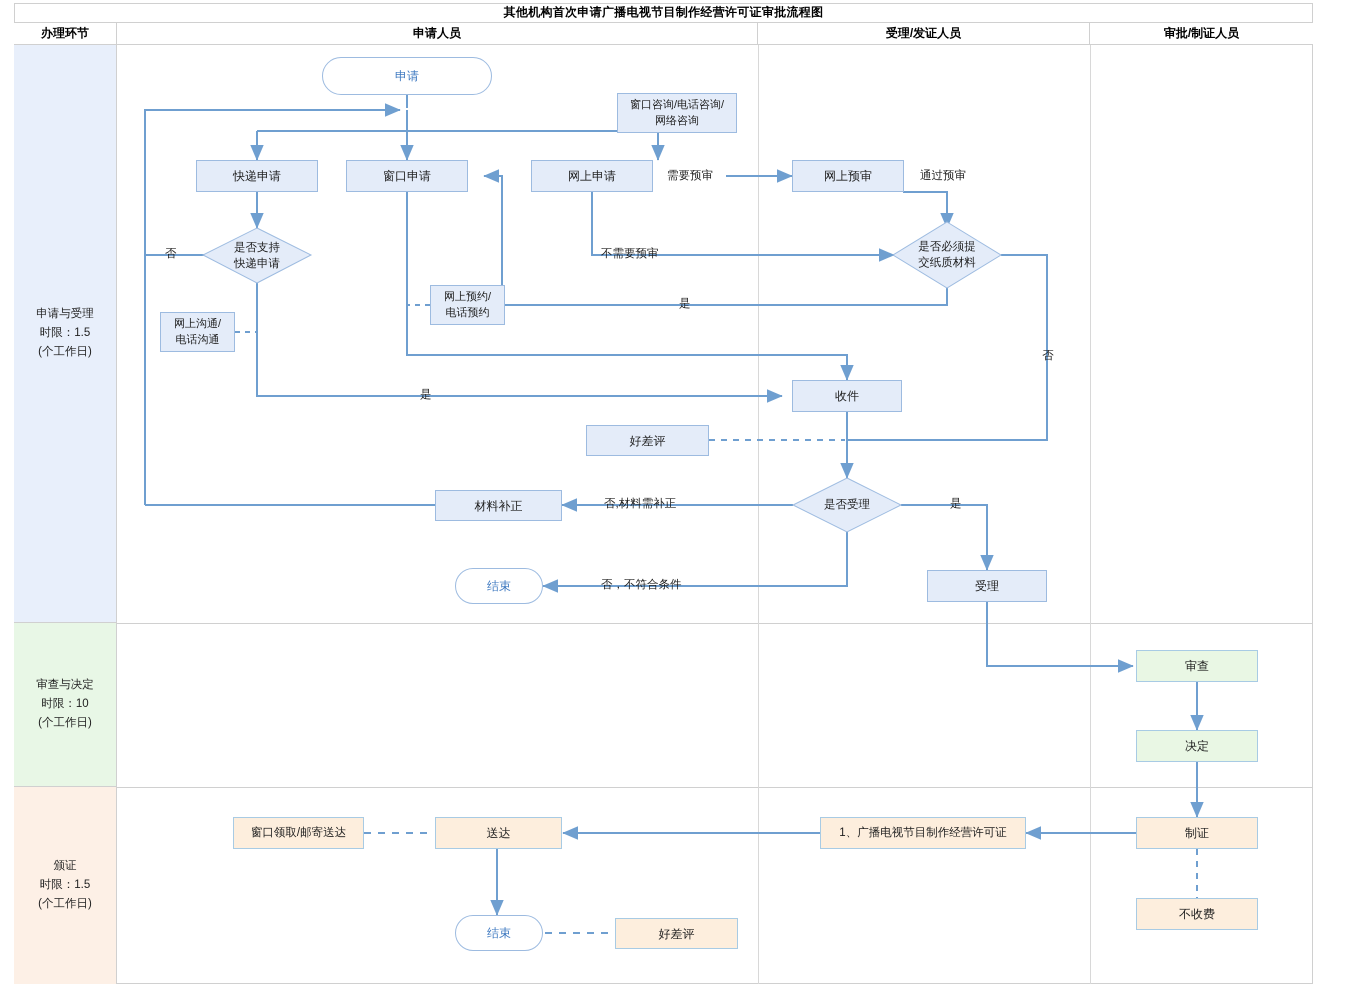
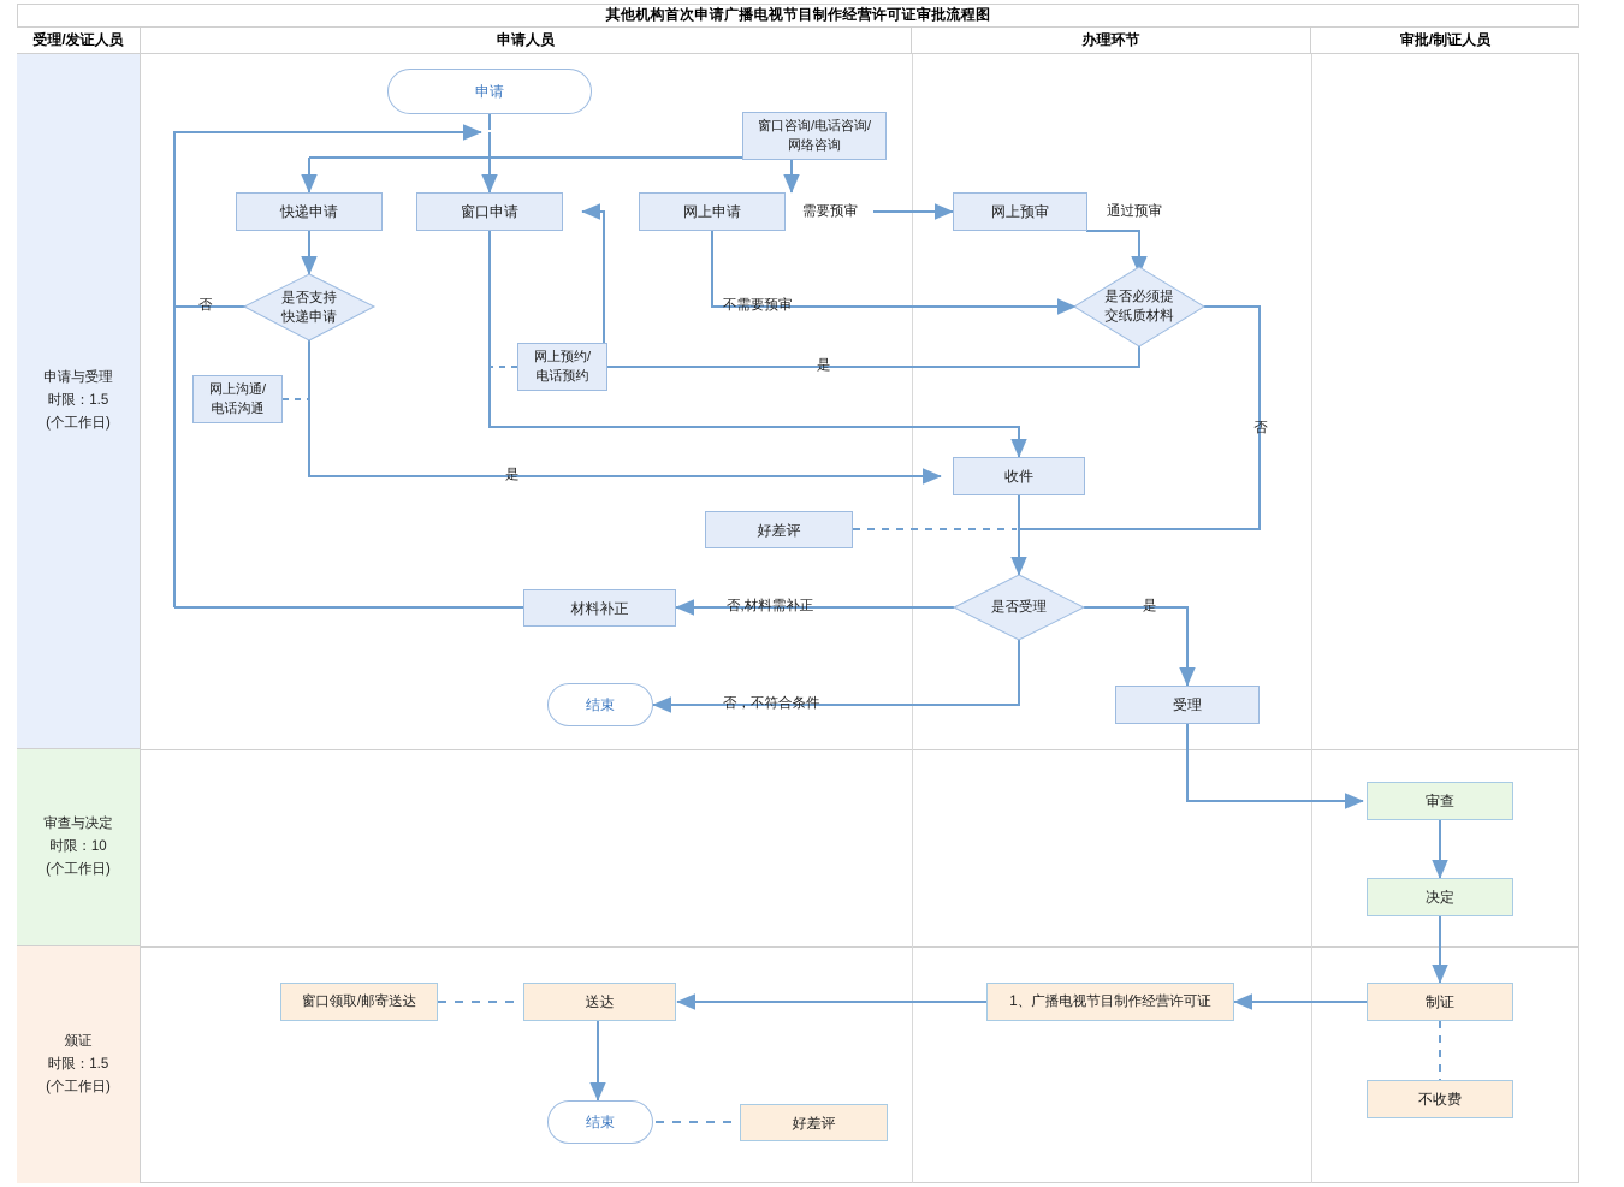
  其他机构首次申请广播电视节目制作经营许可证审批流程图
- 办理环节
+ 受理/发证人员
  申请人员
- 受理/发证人员
+ 办理环节
  审批/制证人员
  申请与受理
  时限：1.5
  (个工作日)
  审查与决定
  时限：10
  (个工作日)
  颁证
  时限：1.5
  (个工作日)
  申请
  窗口咨询/电话咨询/
  网络咨询
  快递申请
  窗口申请
  网上申请
  网上预审
  是否支持
  快递申请
  是否必须提
  交纸质材料
  是否受理
  网上沟通/
  电话沟通
  网上预约/
  电话预约
  收件
  好差评
  材料补正
  结束
  受理
  审查
  决定
  制证
  不收费
  1、广播电视节目制作经营许可证
  送达
  窗口领取/邮寄送达
  结束
  好差评
  需要预审
  通过预审
  不需要预审
  否
  是
  是
  否,材料需补正
  否，不符合条件
  是
